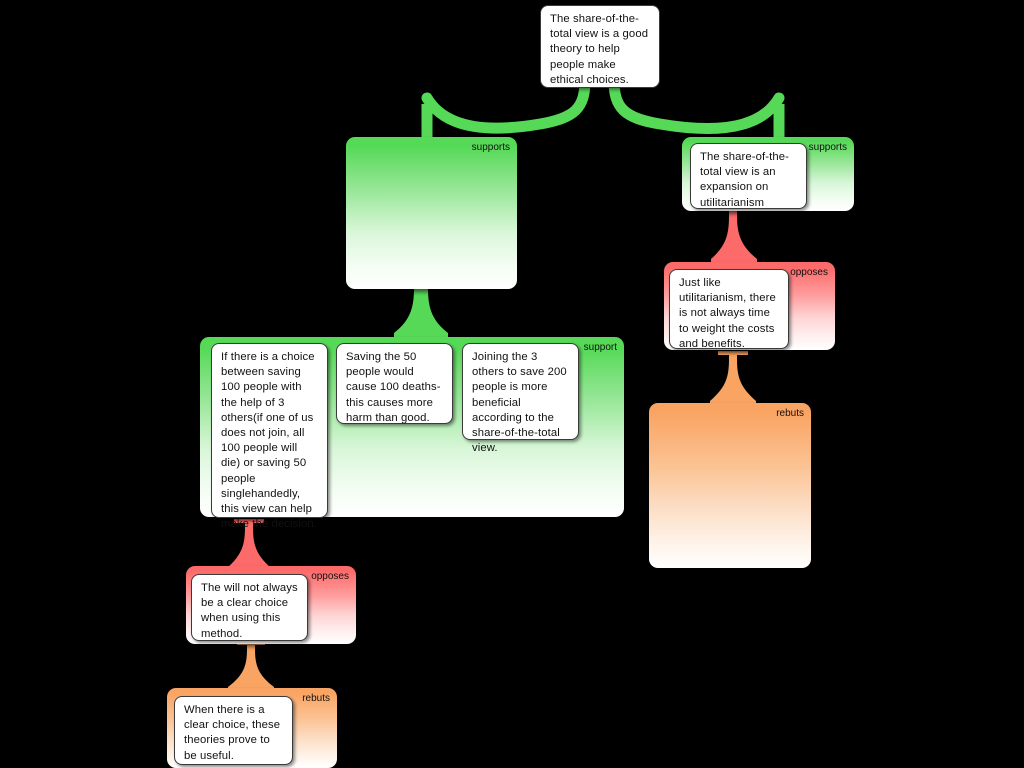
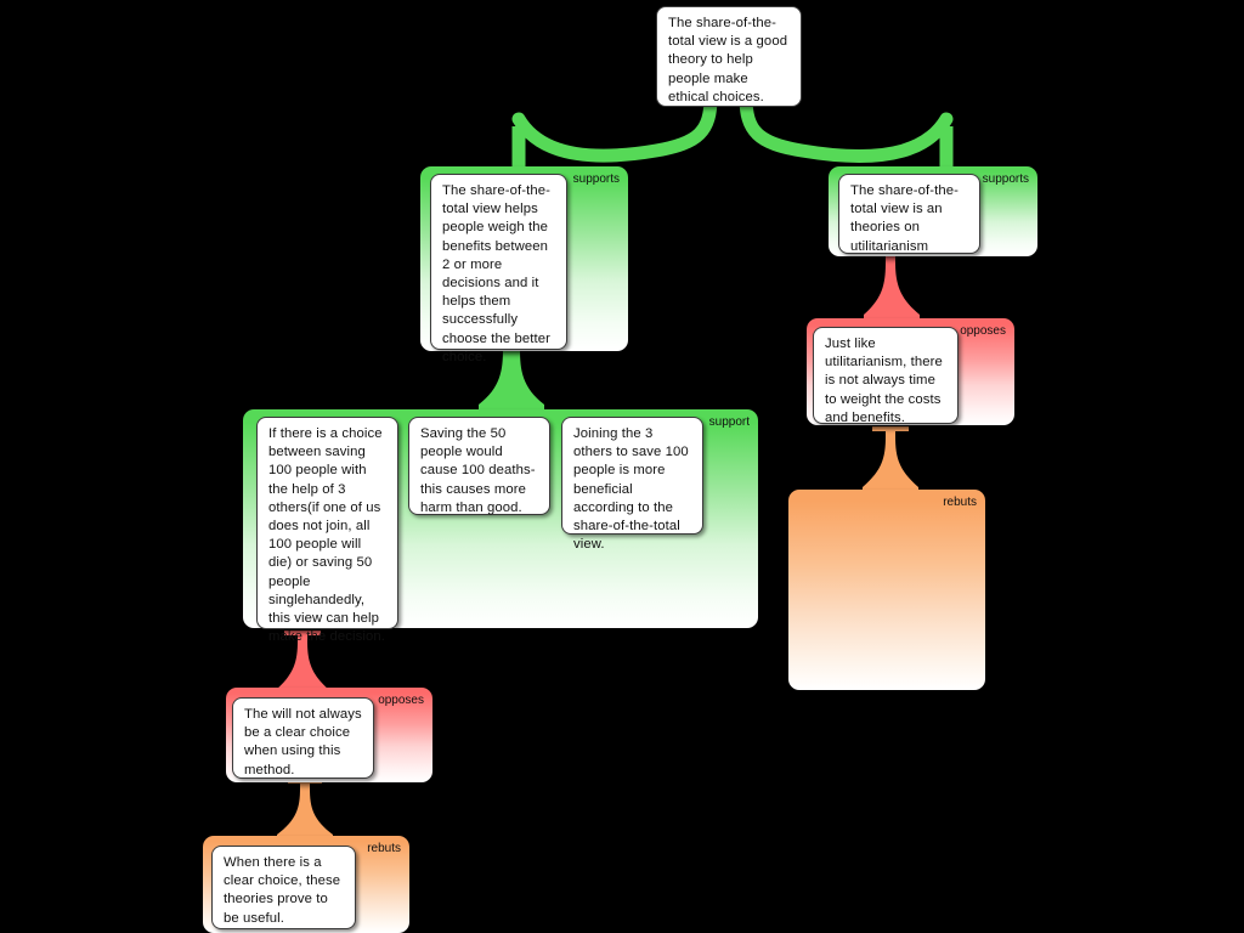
  supports
  supports
  support
  opposes
  rebuts
  opposes
  rebuts
  The share-of-the-total view is a good theory to help people make ethical choices.
+ The share-of-the-total view helps people weigh the benefits between 2 or more decisions and it helps them successfully choose the better choice.
- The share-of-the-total view is an expansion on utilitarianism
+ The share-of-the-total view is an theories on utilitarianism
  If there is a choice between saving 100 people with the help of 3 others(if one of us does not join, all 100 people will die) or saving 50 people singlehandedly, this view can help make the decision.
  Saving the 50 people would cause 100 deaths- this causes more harm than good.
- Joining the 3 others to save 200 people is more beneficial according to the share-of-the-total view.
+ Joining the 3 others to save 100 people is more beneficial according to the share-of-the-total view.
  The will not always be a clear choice when using this method.
  When there is a clear choice, these theories prove to be useful.
  Just like utilitarianism, there is not always time to weight the costs and benefits.
